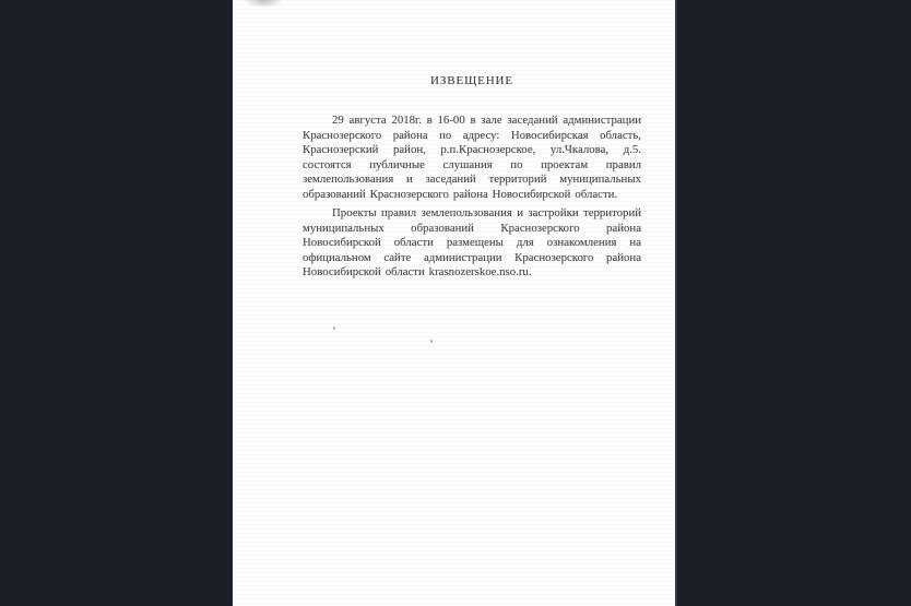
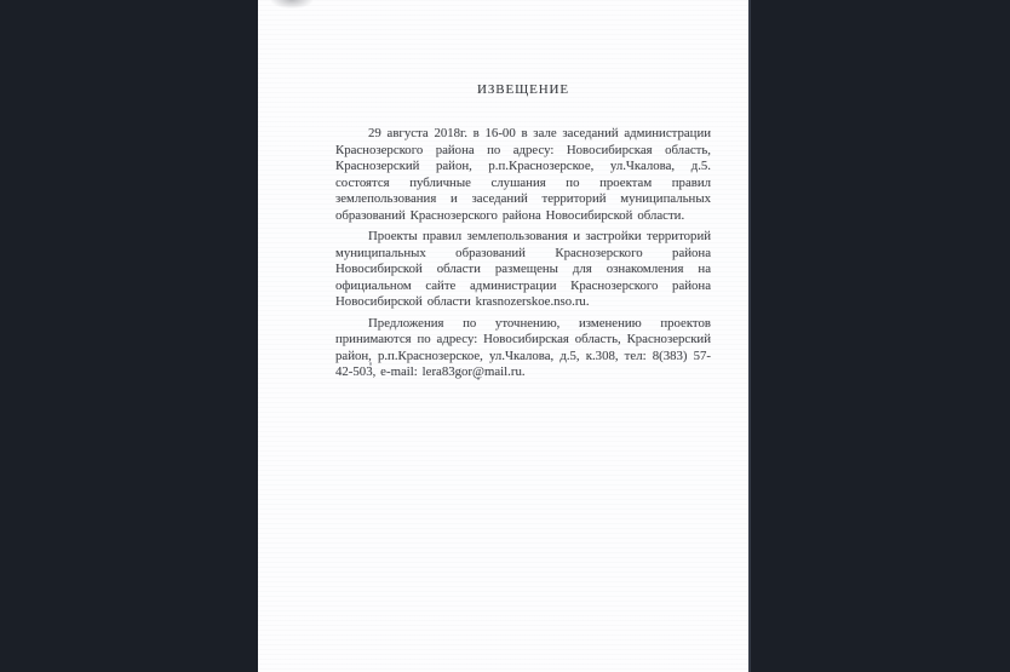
  ИЗВЕЩЕНИЕ
  29 августа 2018г. в 16-00 в зале заседаний администрации Краснозерского района по адресу: Новосибирская область, Краснозерский район, р.п.Краснозерское, ул.Чкалова, д.5. состоятся публичные слушания по проектам правил землепользования и заседаний территорий муниципальных образований Краснозерского района Новосибирской области.
  Проекты правил землепользования и застройки территорий муниципальных образований Краснозерского района Новосибирской области размещены для ознакомления на официальном сайте администрации Краснозерского района Новосибирской области krasnozerskoe.nso.ru.
+ Предложения по уточнению, изменению проектов принимаются по адресу: Новосибирская область, Краснозерский район, р.п.Краснозерское, ул.Чкалова, д.5, к.308, тел: 8(383) 57-42-503, e-mail: lera83gor@mail.ru.
